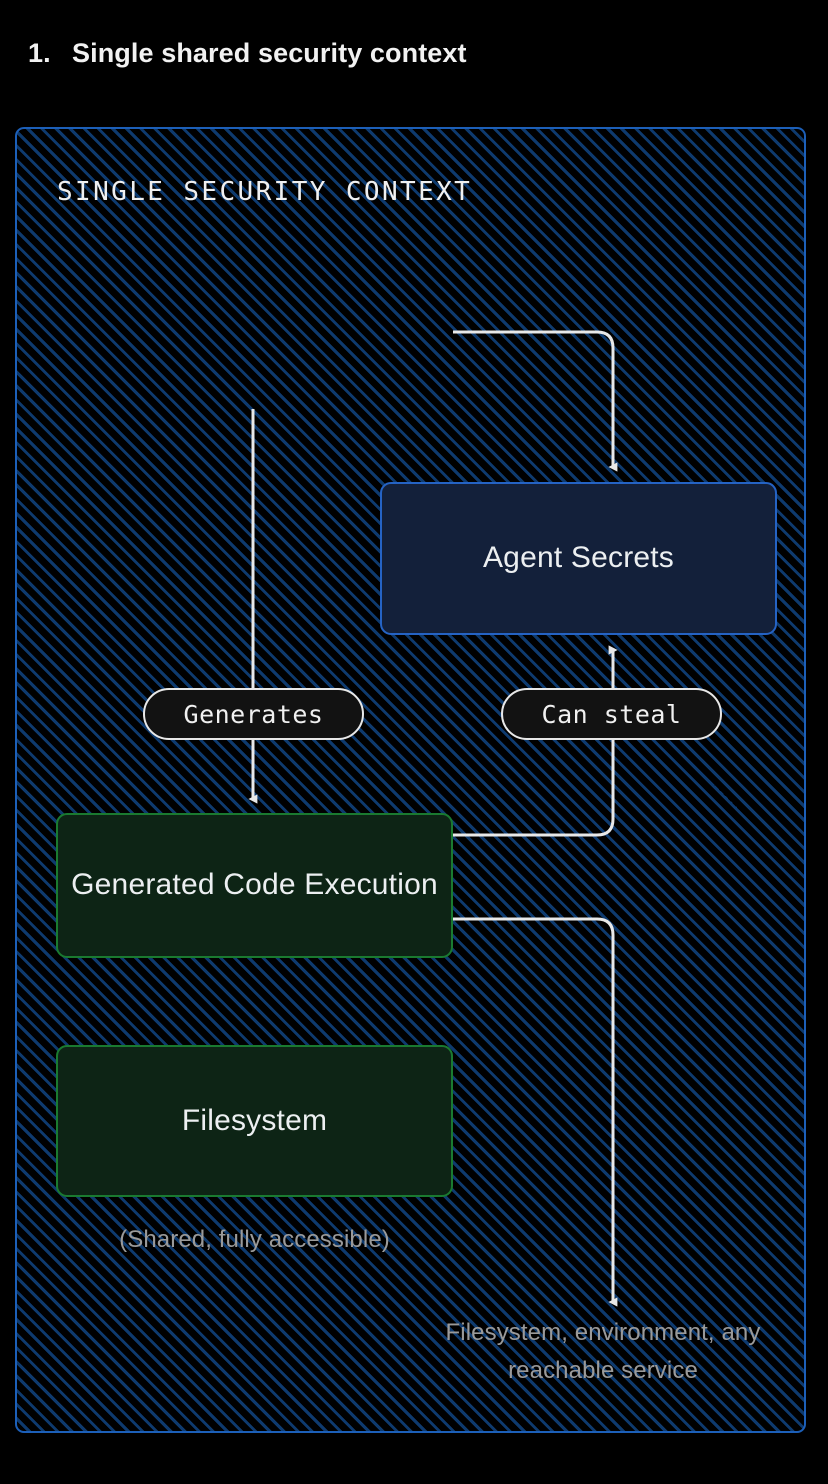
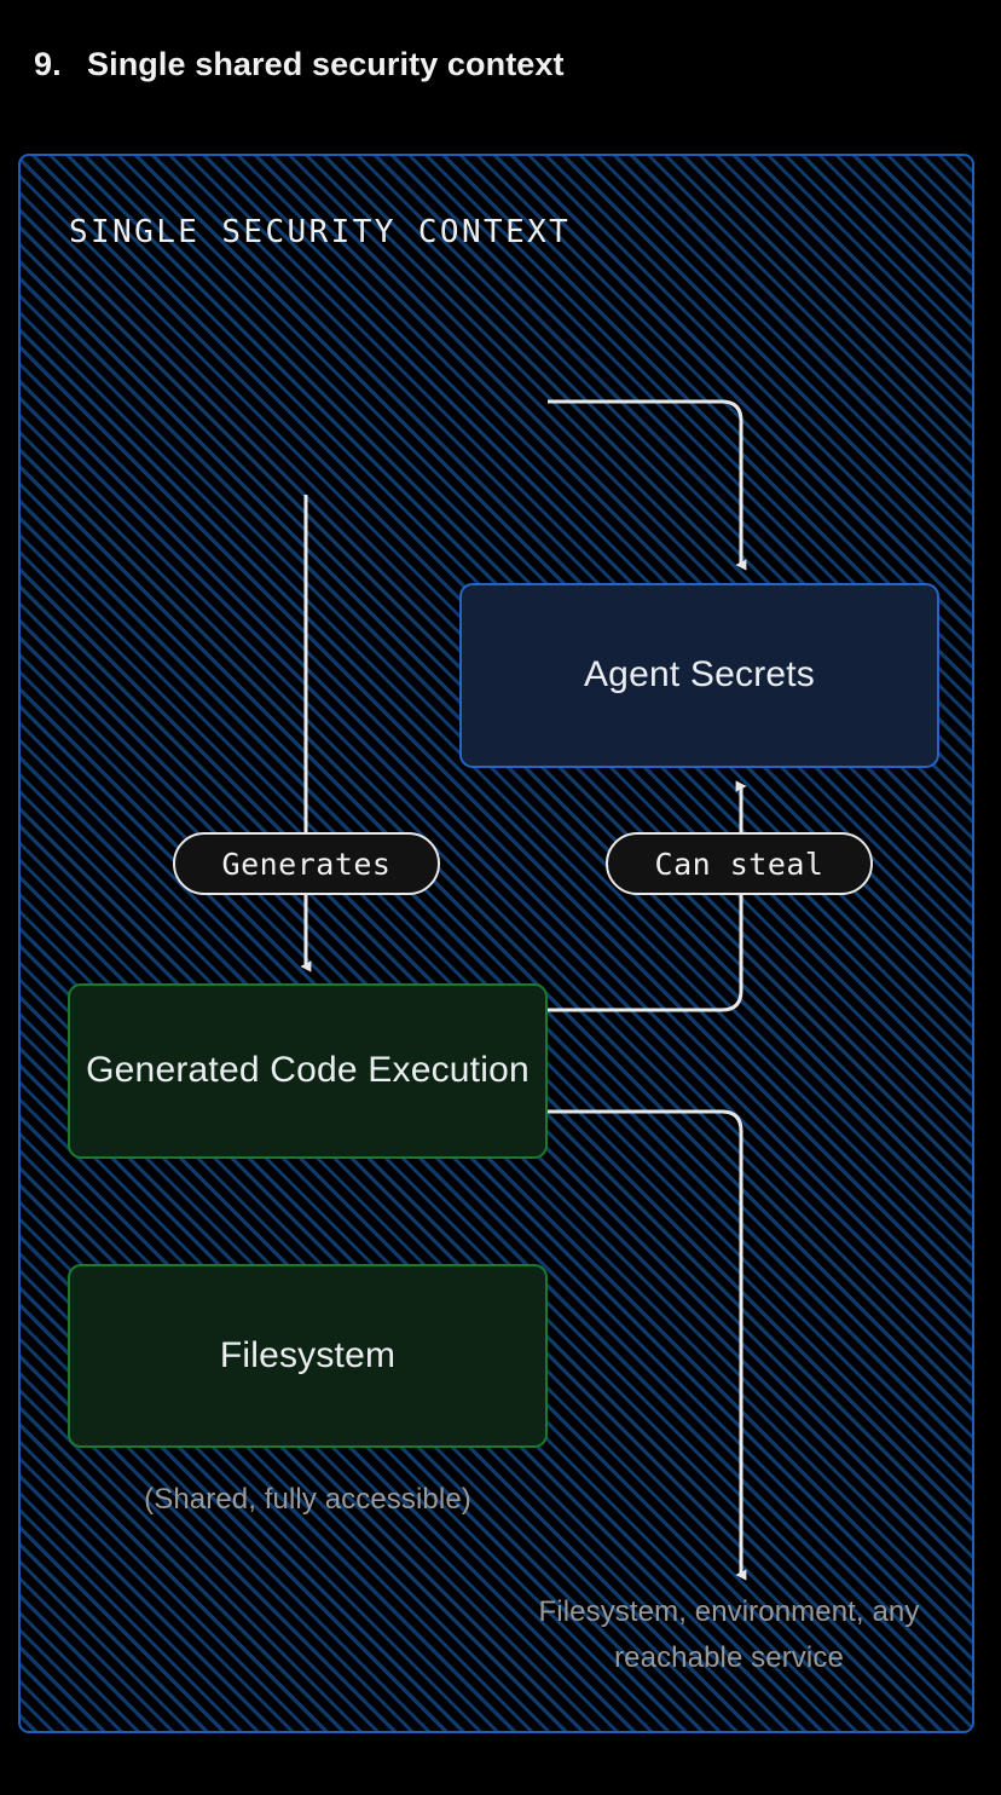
- 1.
+ 9.
  Single shared security context
  SINGLE SECURITY CONTEXT
  Agent Secrets
  Generated Code Execution
  Filesystem
  Generates
  Can steal
  (Shared, fully accessible)
  Filesystem, environment, any reachable service
